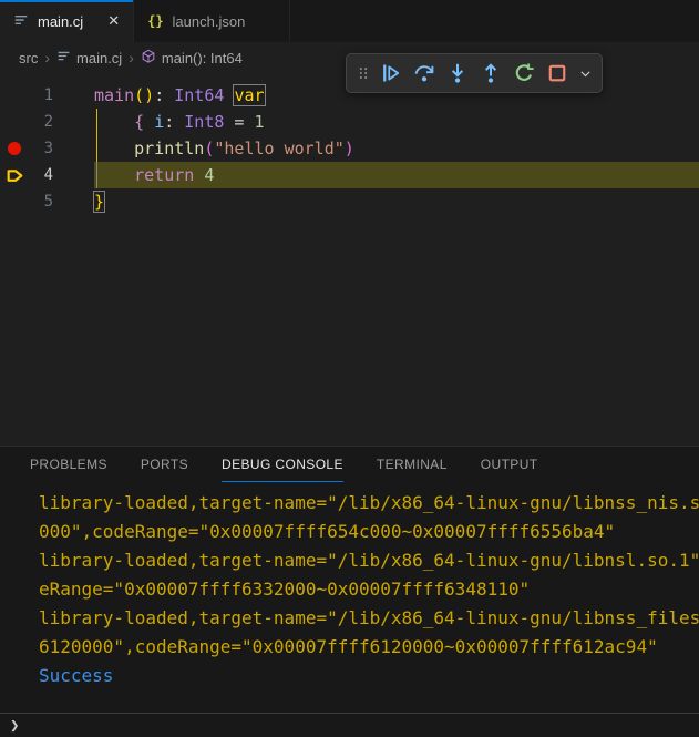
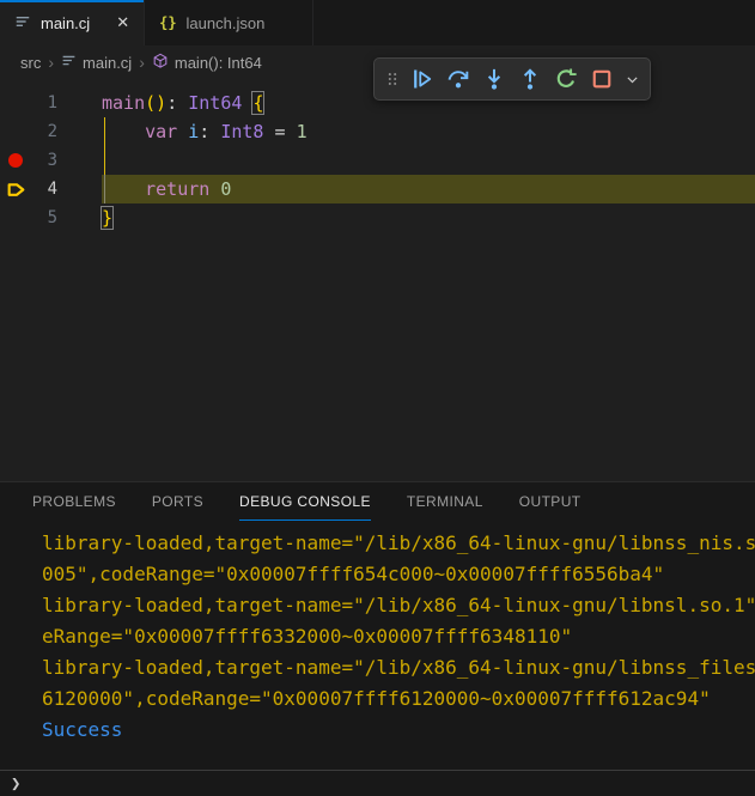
  main.cj
  ✕
  {}
  launch.json
  src
  ›
  main.cj
  ›
  main(): Int64
  1
- main(): Int64 var
+ main(): Int64 {
  2
- { i: Int8 = 1
+ var i: Int8 = 1
  3
- println("hello world")
  4
- return 4
+ return 0
  5
  }
  PROBLEMS
  PORTS
  DEBUG CONSOLE
  TERMINAL
  OUTPUT
  library-loaded,target-name="/lib/x86_64-linux-gnu/libnss_nis.s
- 000",codeRange="0x00007ffff654c000~0x00007ffff6556ba4"
+ 005",codeRange="0x00007ffff654c000~0x00007ffff6556ba4"
  library-loaded,target-name="/lib/x86_64-linux-gnu/libnsl.so.1"
  eRange="0x00007ffff6332000~0x00007ffff6348110"
  library-loaded,target-name="/lib/x86_64-linux-gnu/libnss_files
  6120000",codeRange="0x00007ffff6120000~0x00007ffff612ac94"
  Success
  ❯
